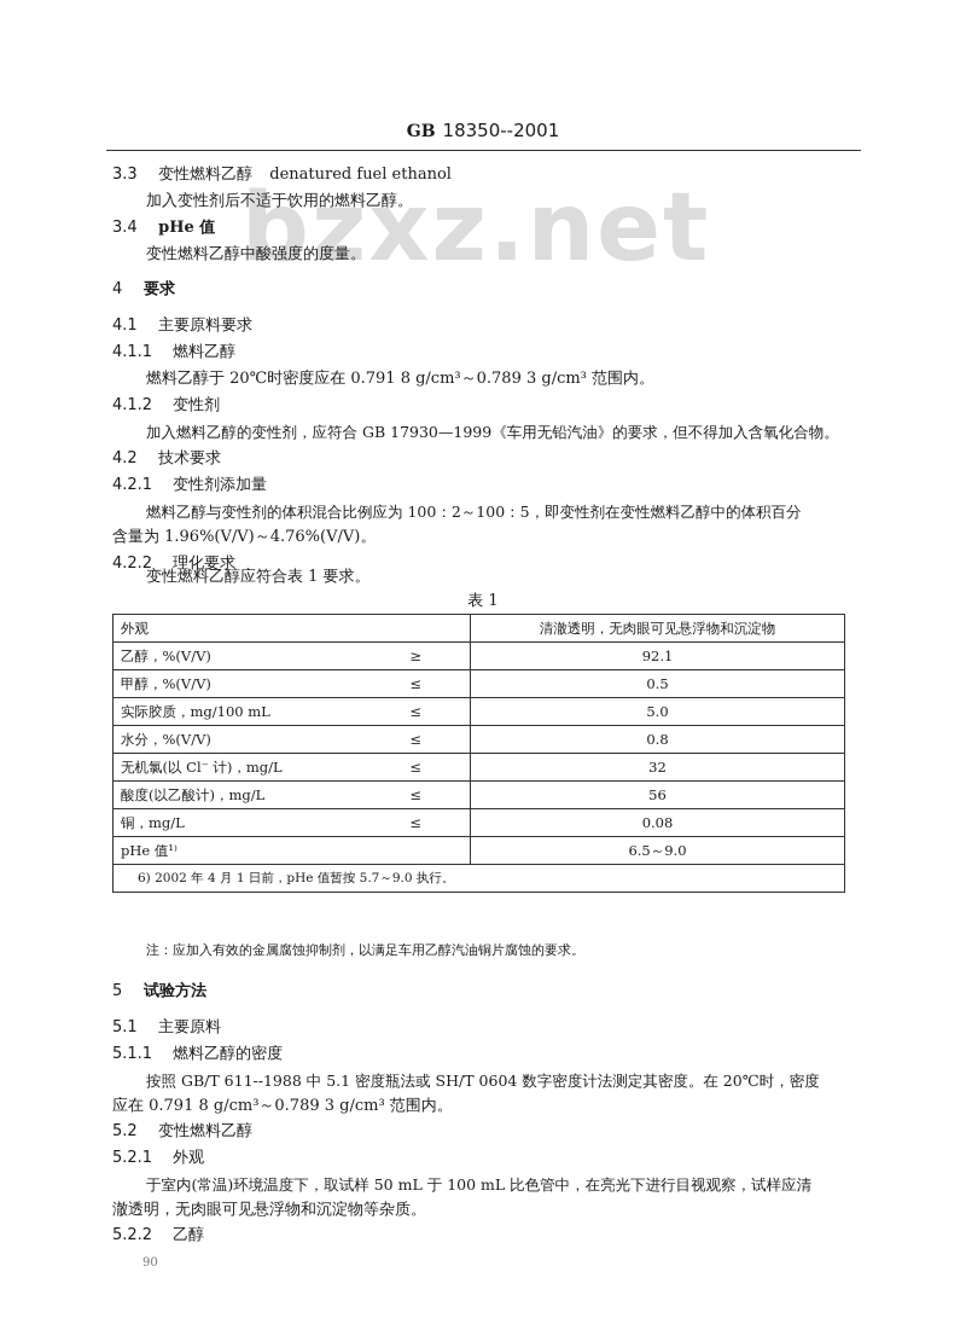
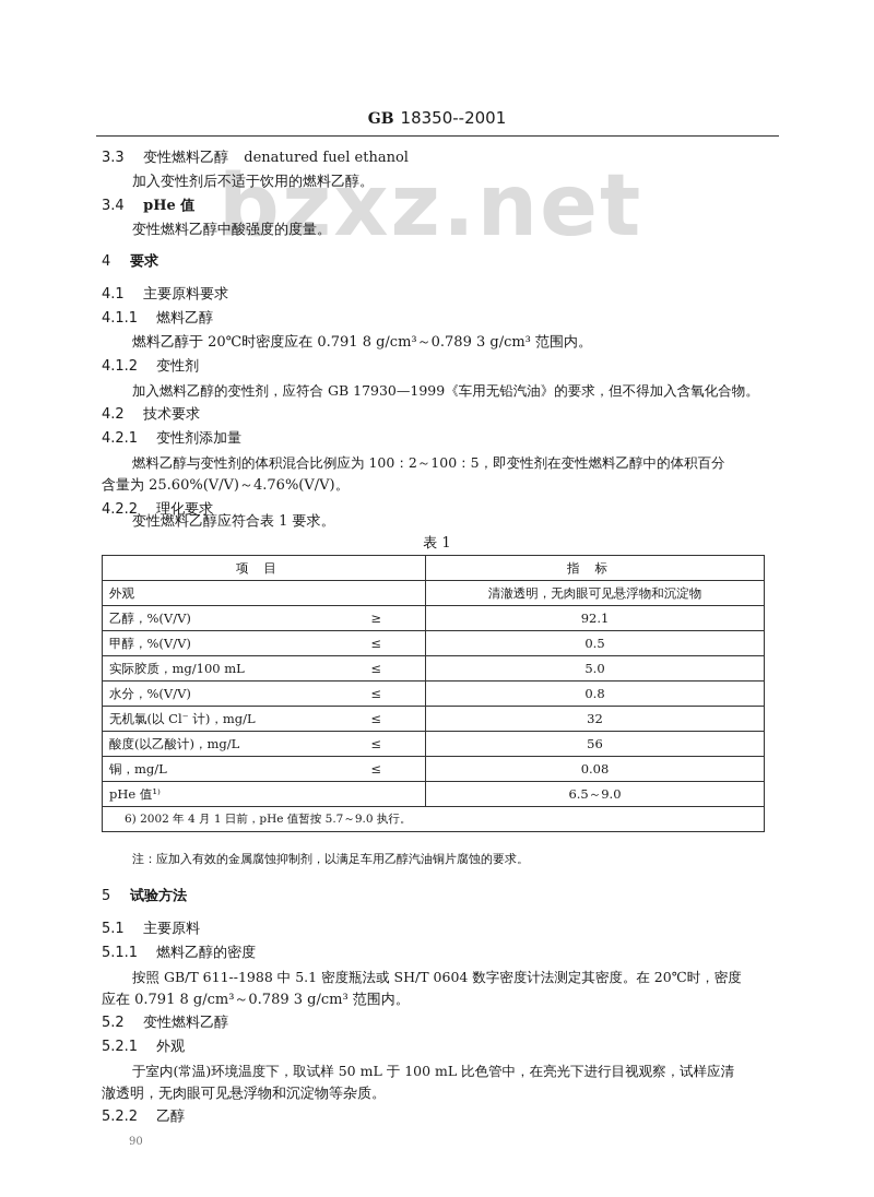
  bzxz.net
  GB 18350--2001
  3.3 变性燃料乙醇 denatured fuel ethanol
  加入变性剂后不适于饮用的燃料乙醇。
  3.4 pHe 值
  变性燃料乙醇中酸强度的度量。
  4 要求
  4.1 主要原料要求
  4.1.1 燃料乙醇
  燃料乙醇于 20℃时密度应在 0.791 8 g/cm³～0.789 3 g/cm³ 范围内。
  4.1.2 变性剂
  加入燃料乙醇的变性剂，应符合 GB 17930—1999《车用无铅汽油》的要求，但不得加入含氧化合物。
  4.2 技术要求
  4.2.1 变性剂添加量
  燃料乙醇与变性剂的体积混合比例应为 100：2～100：5，即变性剂在变性燃料乙醇中的体积百分
- 含量为 1.96%(V/V)～4.76%(V/V)。
+ 含量为 25.60%(V/V)～4.76%(V/V)。
  4.2.2 理化要求
  变性燃料乙醇应符合表 1 要求。
  表 1
+ 项目	指标
  外观	清澈透明，无肉眼可见悬浮物和沉淀物
  乙醇，%(V/V) ≥	92.1
  甲醇，%(V/V) ≤	0.5
  实际胶质，mg/100 mL ≤	5.0
  水分，%(V/V) ≤	0.8
  无机氯(以 Cl⁻ 计)，mg/L ≤	32
  酸度(以乙酸计)，mg/L ≤	56
  铜，mg/L ≤	0.08
  pHe 值¹⁾	6.5～9.0
  6) 2002 年 4 月 1 日前，pHe 值暂按 5.7～9.0 执行。
  注：应加入有效的金属腐蚀抑制剂，以满足车用乙醇汽油铜片腐蚀的要求。
  5 试验方法
  5.1 主要原料
  5.1.1 燃料乙醇的密度
  按照 GB/T 611--1988 中 5.1 密度瓶法或 SH/T 0604 数字密度计法测定其密度。在 20℃时，密度
  应在 0.791 8 g/cm³～0.789 3 g/cm³ 范围内。
  5.2 变性燃料乙醇
  5.2.1 外观
  于室内(常温)环境温度下，取试样 50 mL 于 100 mL 比色管中，在亮光下进行目视观察，试样应清
  澈透明，无肉眼可见悬浮物和沉淀物等杂质。
  5.2.2 乙醇
  90
